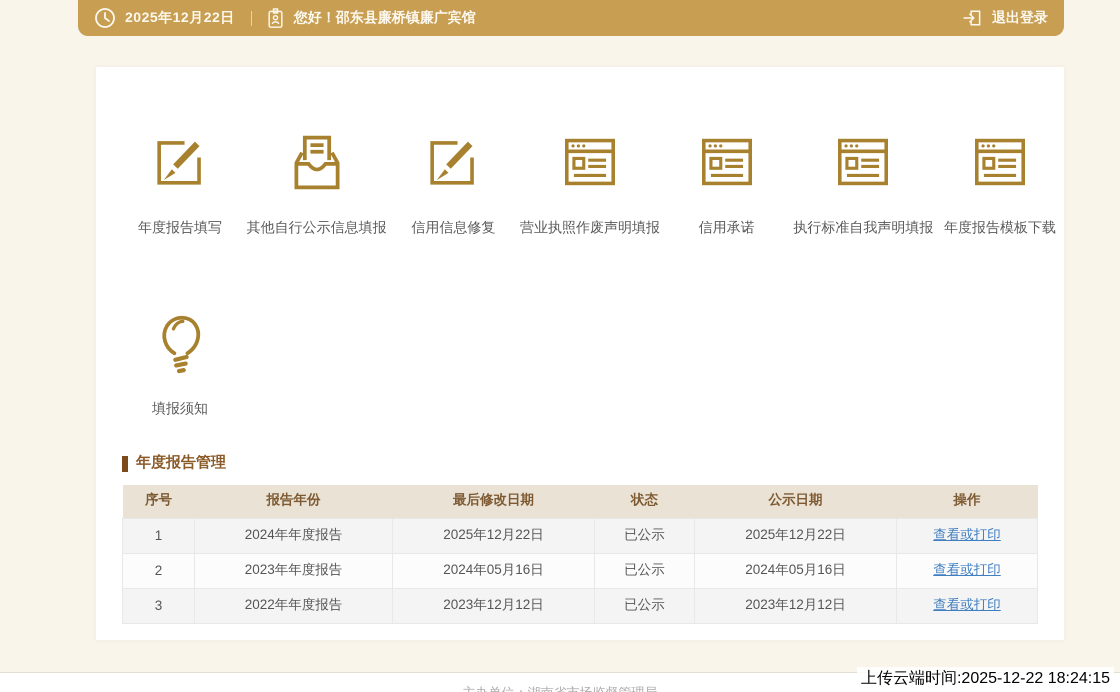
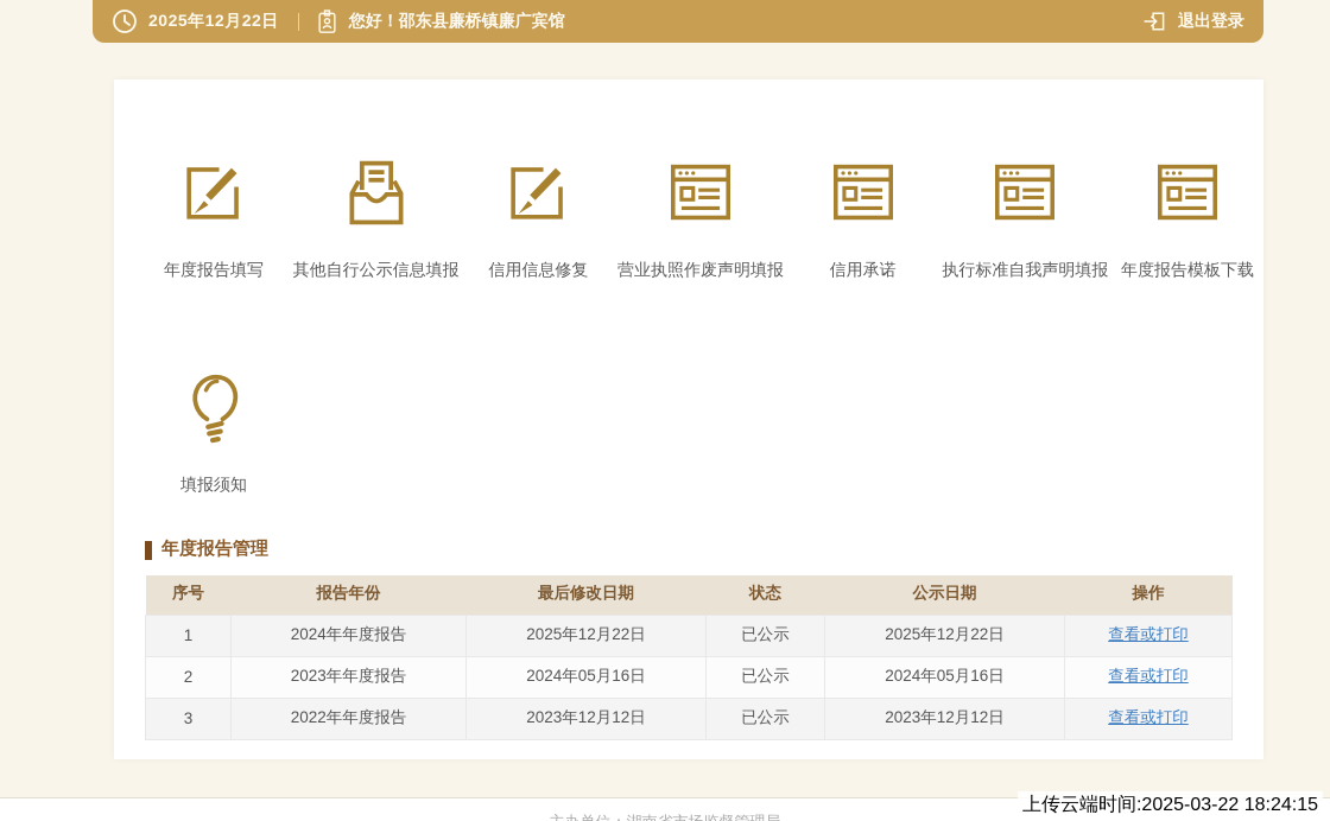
  2025年12月22日
  您好！邵东县廉桥镇廉广宾馆
  退出登录
  年度报告填写
  其他自行公示信息填报
  信用信息修复
  营业执照作废声明填报
  信用承诺
  执行标准自我声明填报
  年度报告模板下载
  填报须知
  年度报告管理
  序号	报告年份	最后修改日期	状态	公示日期	操作
  1	2024年年度报告	2025年12月22日	已公示	2025年12月22日	查看或打印
  2	2023年年度报告	2024年05月16日	已公示	2024年05月16日	查看或打印
  3	2022年年度报告	2023年12月12日	已公示	2023年12月12日	查看或打印
- 上传云端时间:2025-12-22 18:24:15
+ 上传云端时间:2025-03-22 18:24:15
